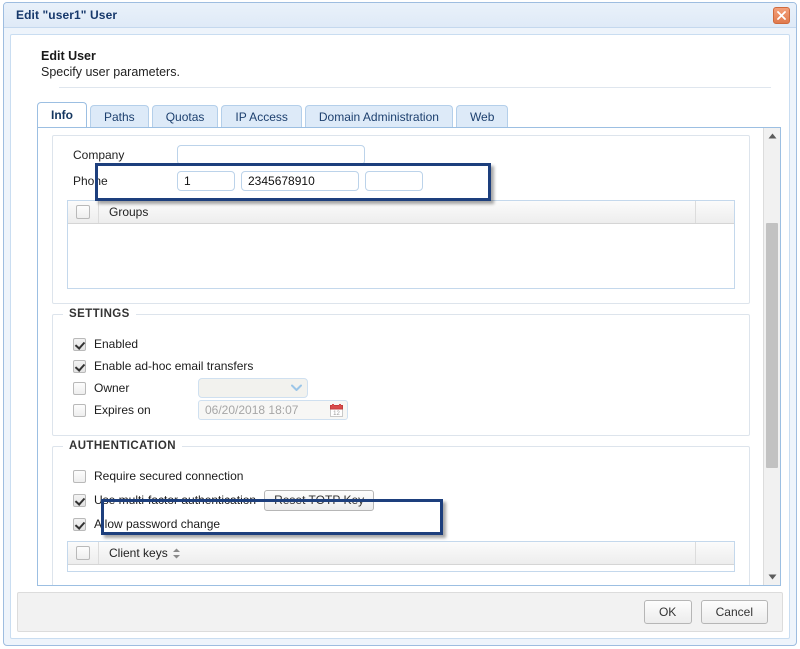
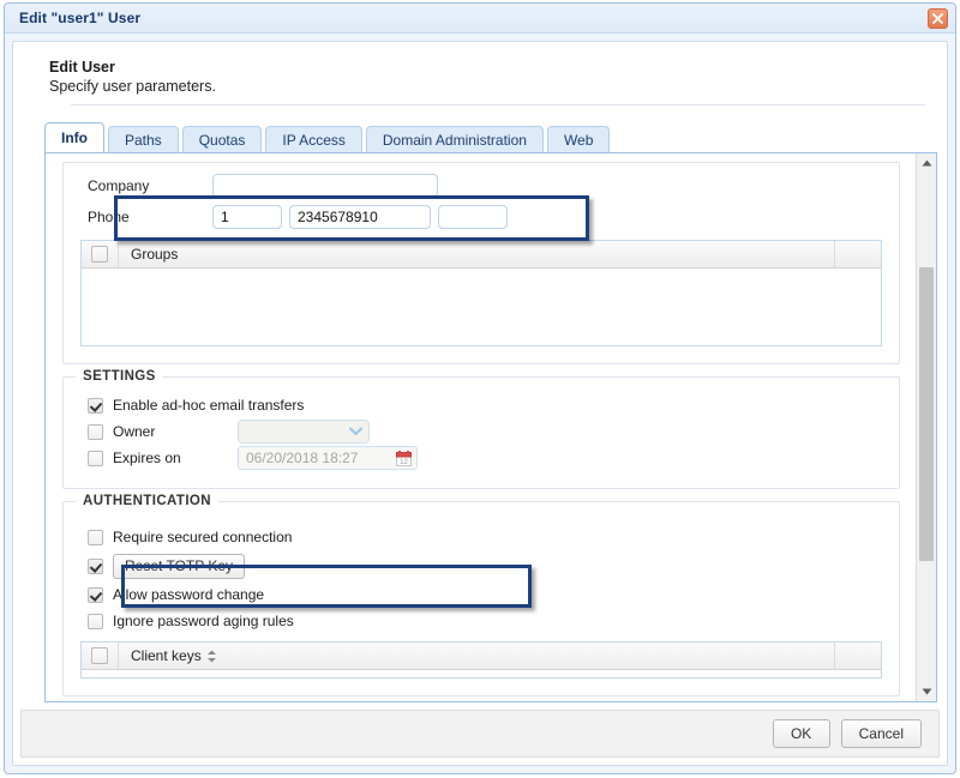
  Edit "user1" User
  Edit User
  Specify user parameters.
  Info
  Paths
  Quotas
  IP Access
  Domain Administration
  Web
  Company
  Phone
  1
  2345678910
  Groups
  SETTINGS
- Enabled
  Enable ad-hoc email transfers
  Owner
  Expires on
- 06/20/2018 18:07
+ 06/20/2018 18:27
  AUTHENTICATION
  Require secured connection
- Use multi-factor authentication
  Reset TOTP Key
  Allow password change
+ Ignore password aging rules
  Client keys
  OK
  Cancel
